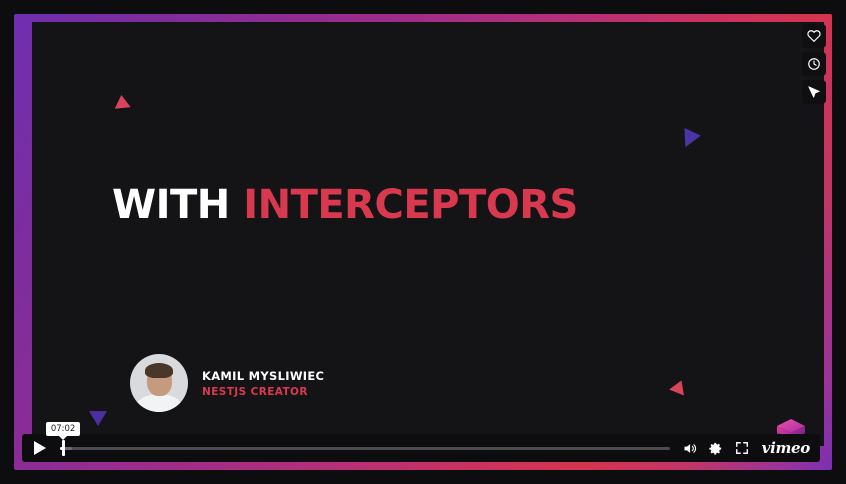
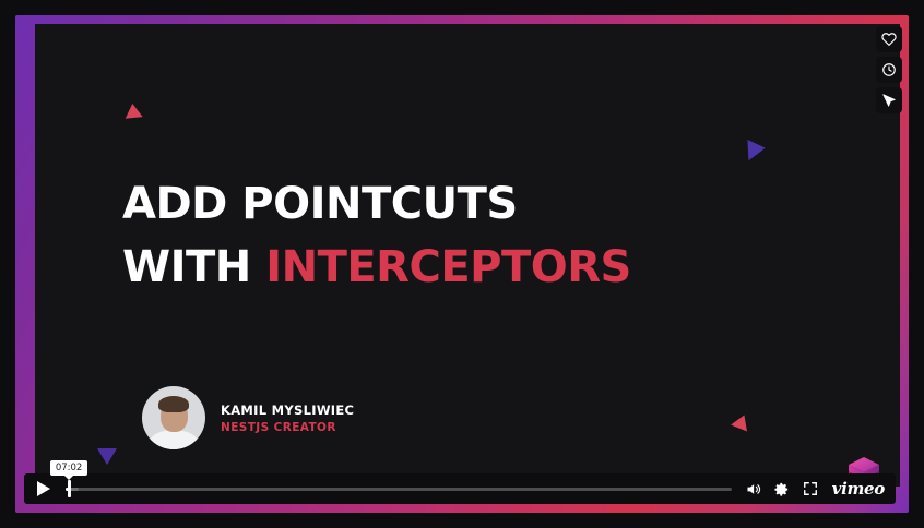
+ ADD POINTCUTS
  WITH INTERCEPTORS
  KAMIL MYSLIWIEC
  NESTJS CREATOR
  07:02
  vimeo
